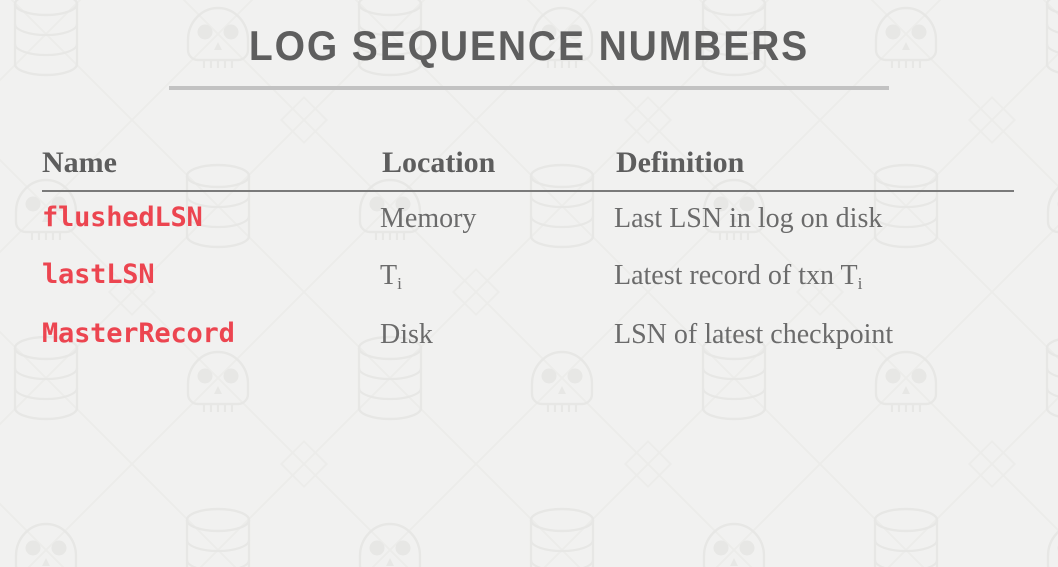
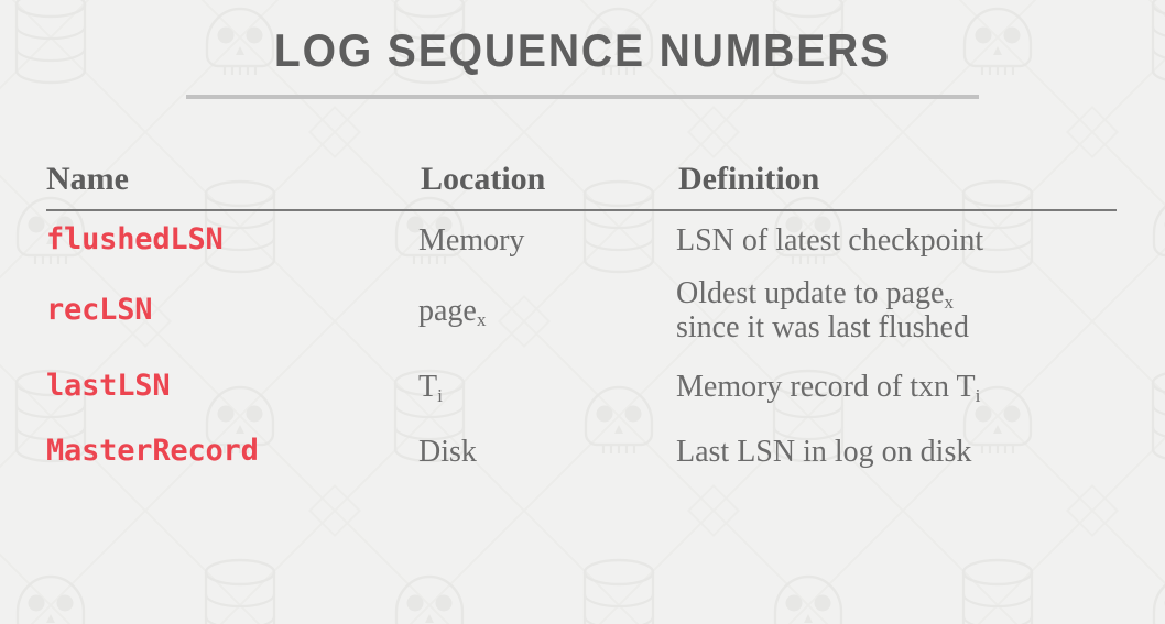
  LOG SEQUENCE NUMBERS
  Name	Location	Definition
- flushedLSN	Memory	Last LSN in log on disk
+ flushedLSN	Memory	LSN of latest checkpoint
+ recLSN	pagex	Oldest update to pagexsince it was last flushed
- lastLSN	Ti	Latest record of txn Ti
+ lastLSN	Ti	Memory record of txn Ti
- MasterRecord	Disk	LSN of latest checkpoint
+ MasterRecord	Disk	Last LSN in log on disk
